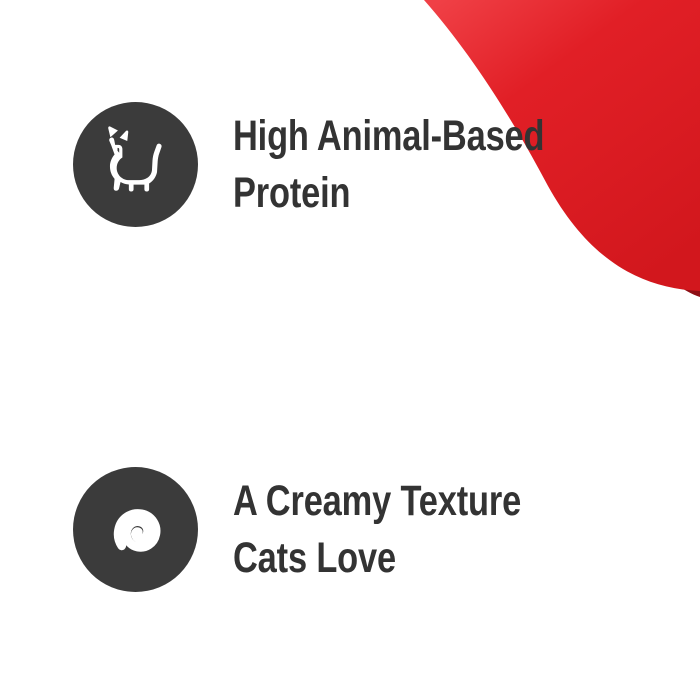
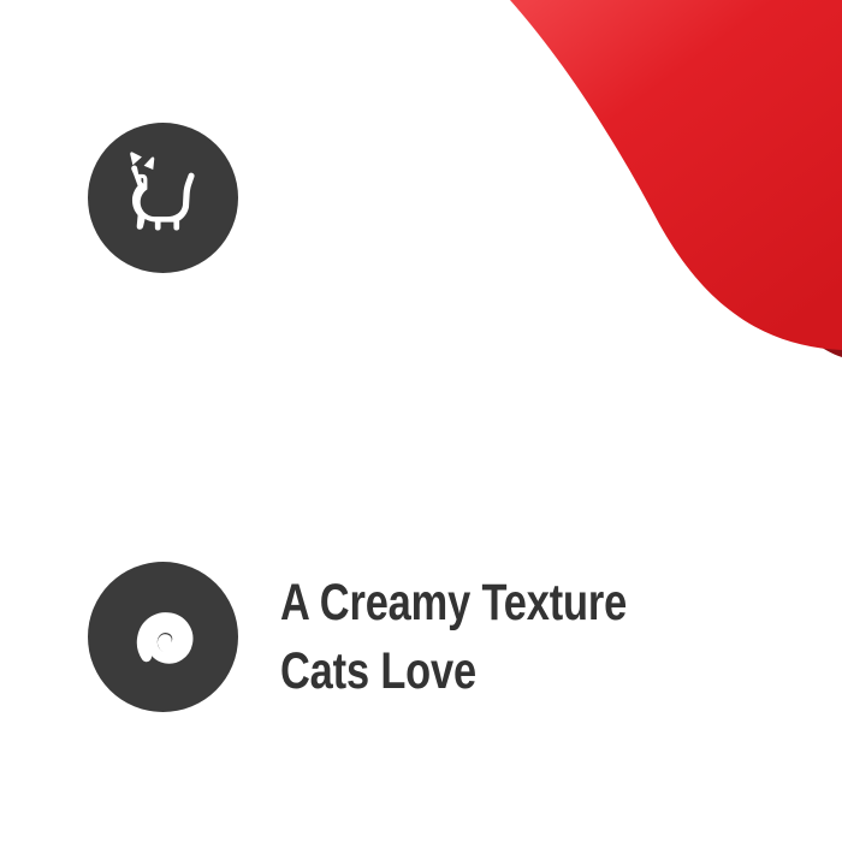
- High Animal-Based
- Protein
  A Creamy Texture
  Cats Love
